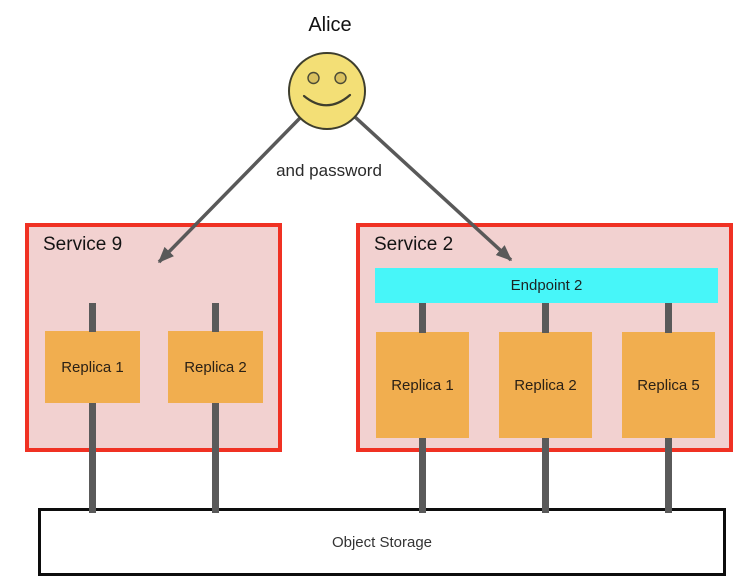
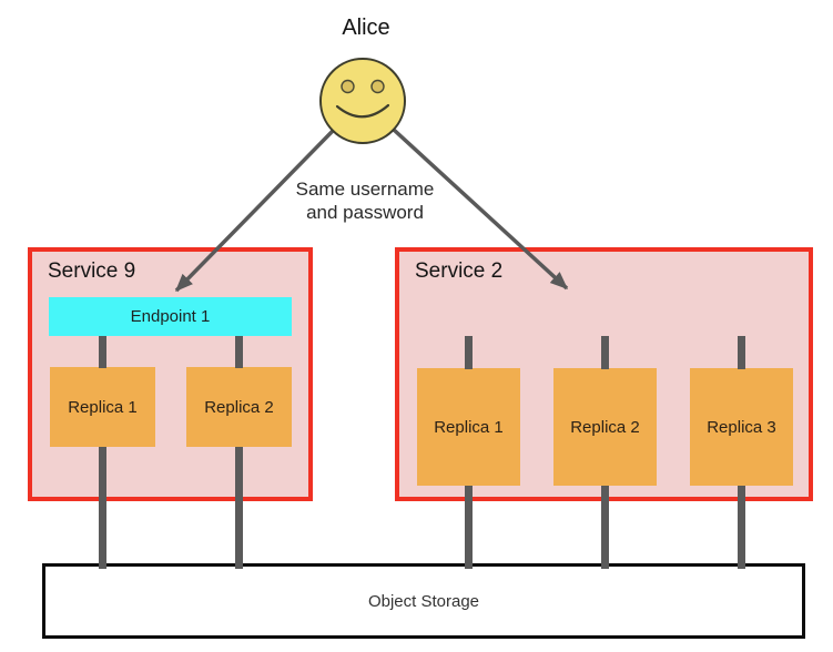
  Alice
+ Same username
  and password
  Object Storage
  Service 9
+ Endpoint 1
  Replica 1
  Replica 2
  Service 2
- Endpoint 2
  Replica 1
  Replica 2
- Replica 5
+ Replica 3
